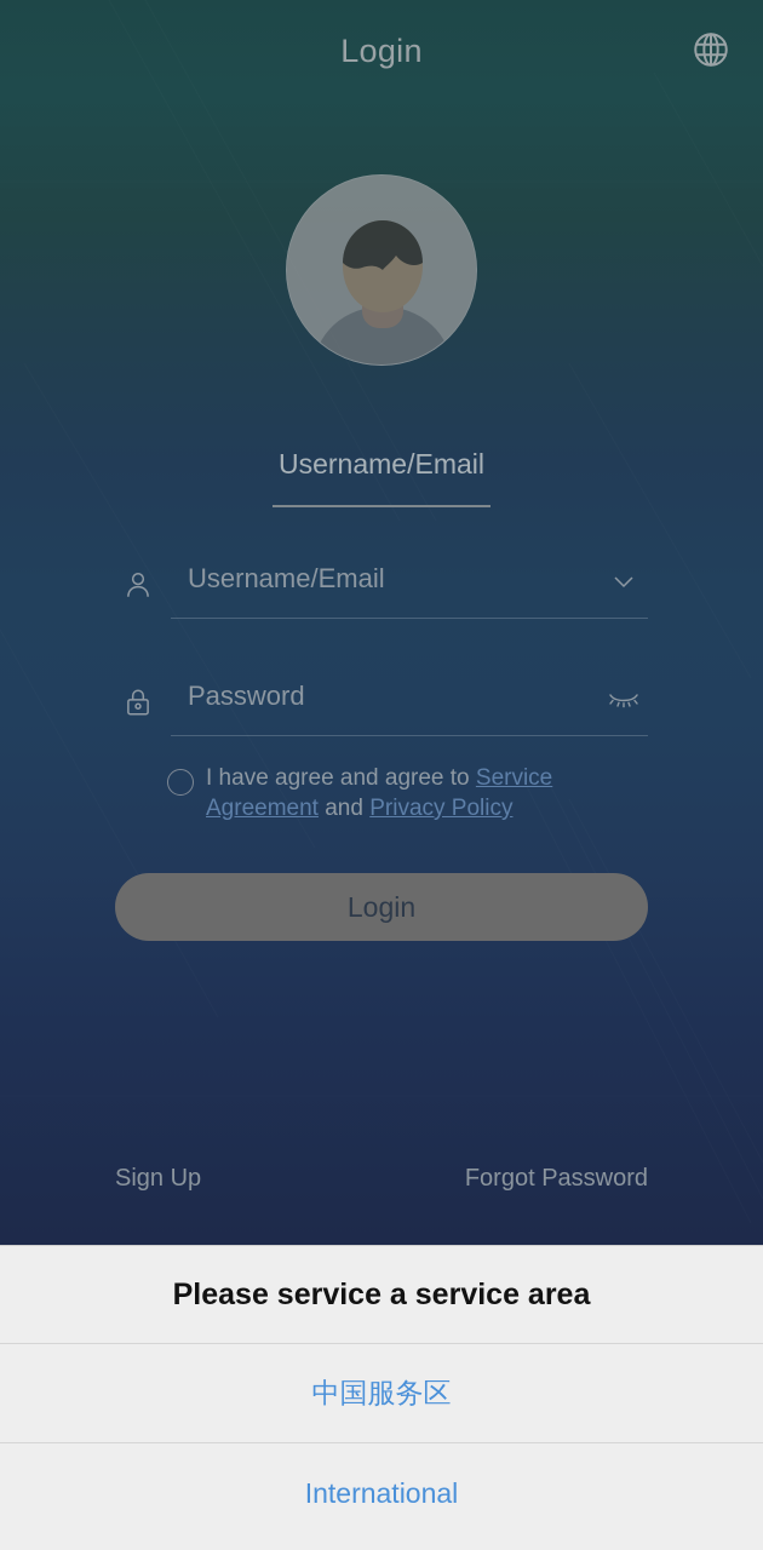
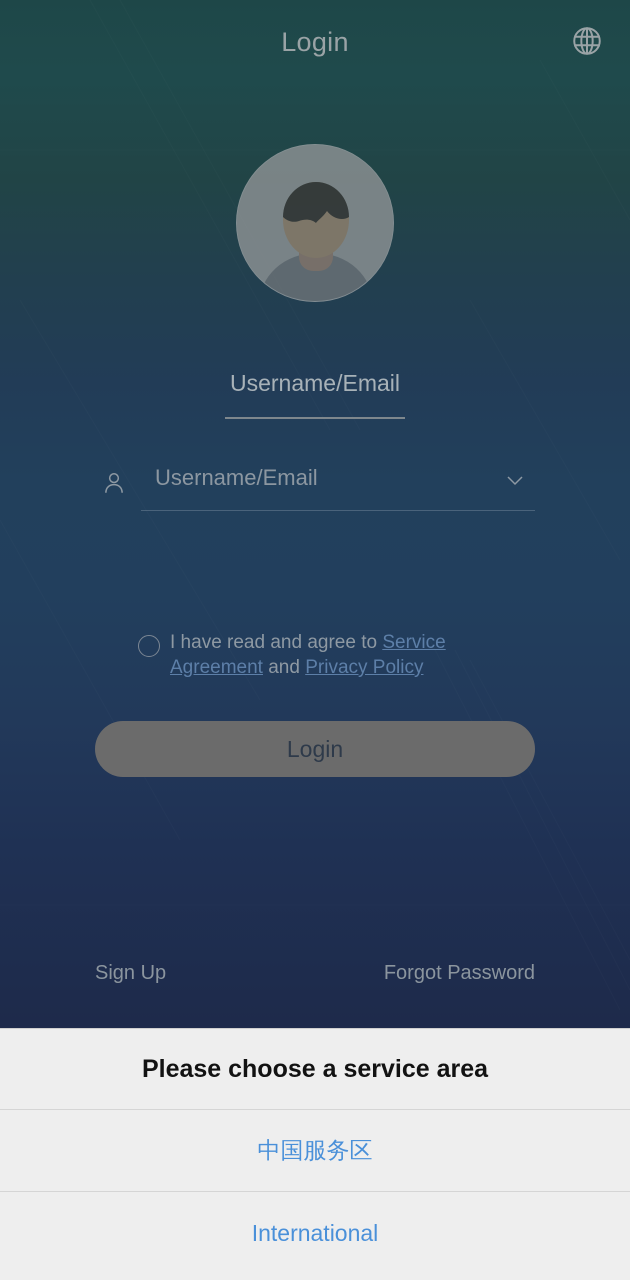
  Login
  Username/Email
  Username/Email
- Password
- I have agree and agree to Service Agreement and Privacy Policy
+ I have read and agree to Service Agreement and Privacy Policy
  Login
  Sign Up
  Forgot Password
- Please service a service area
+ Please choose a service area
  中国服务区
  International
